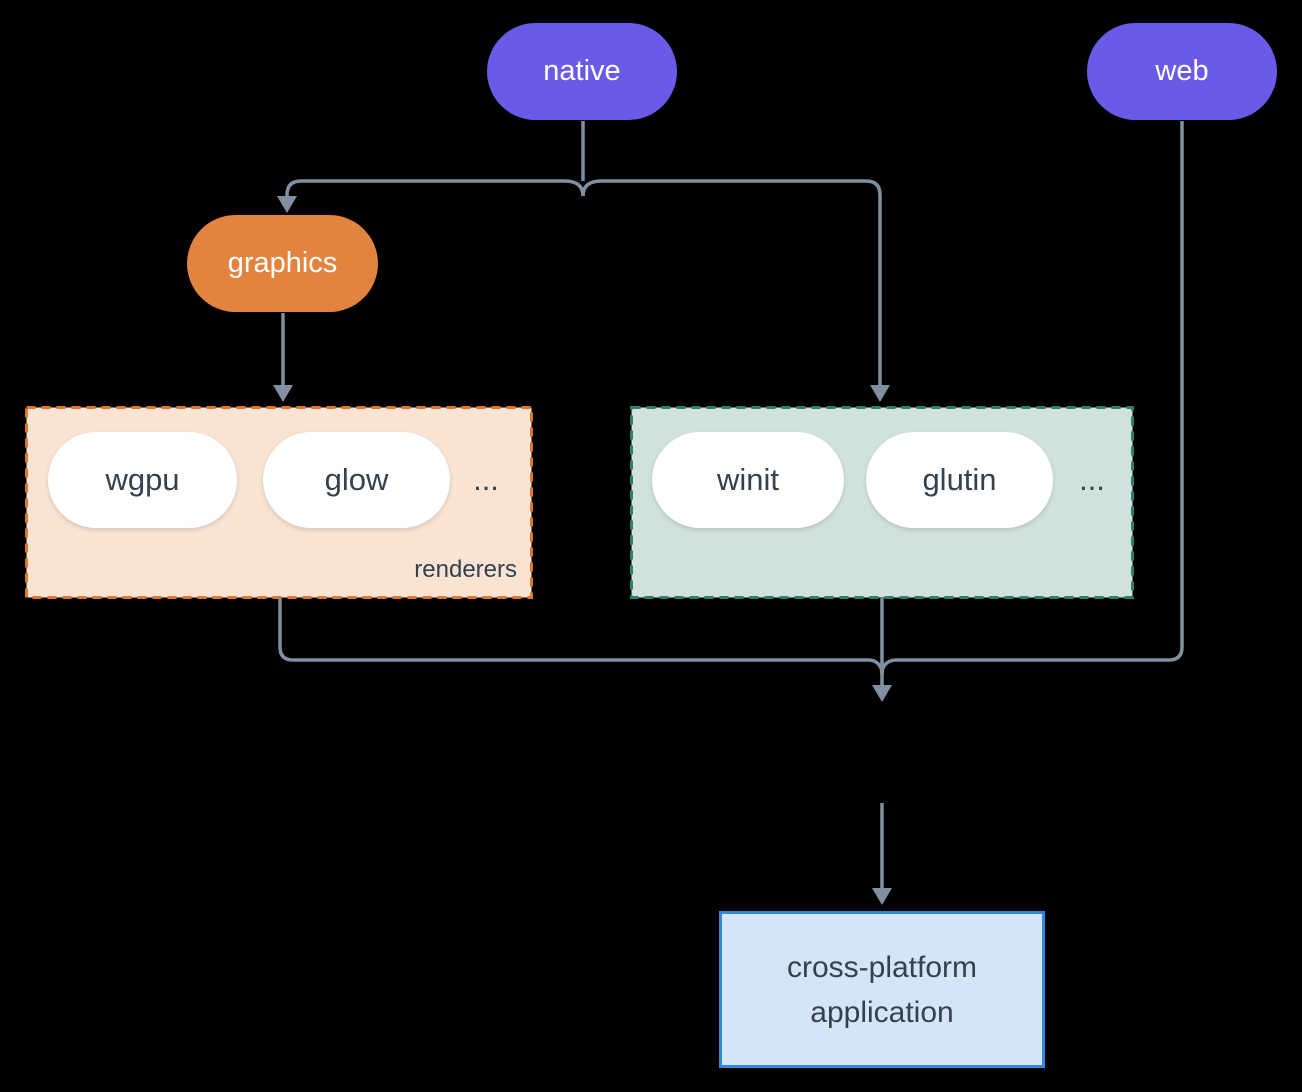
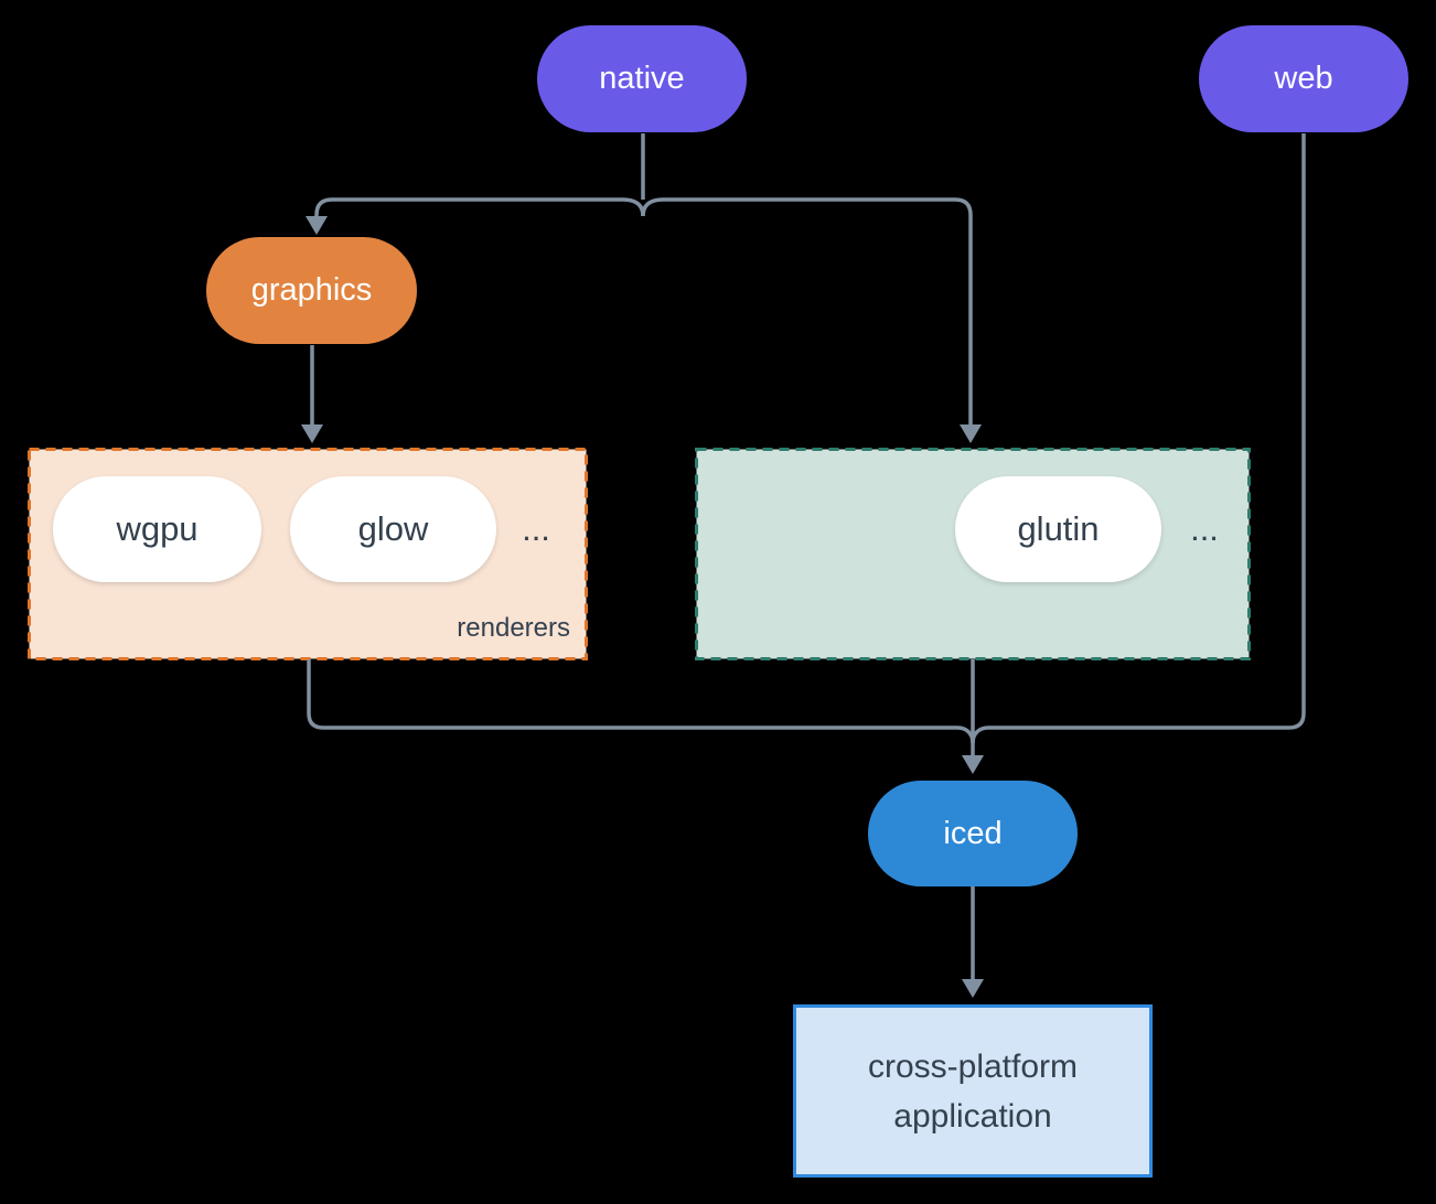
  native
  web
  graphics
  wgpu
  glow
  ...
  renderers
- winit
  glutin
  ...
+ iced
  cross-platform
  application
